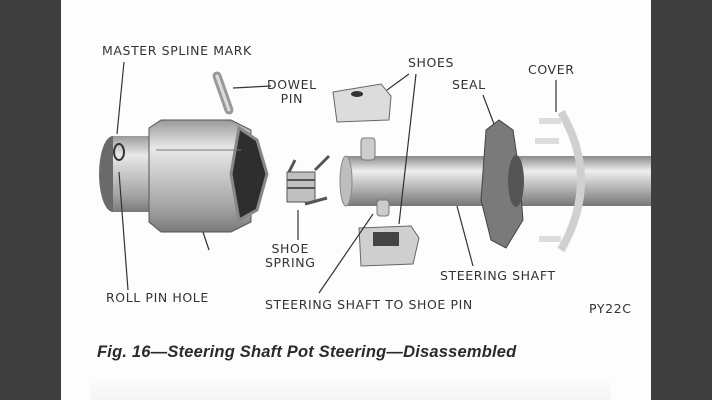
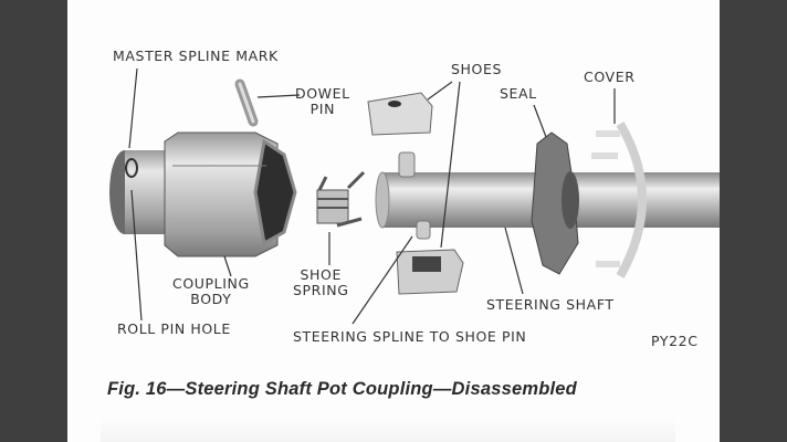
  MASTER SPLINE MARK
  DOWEL
  PIN
  SHOES
  SEAL
  COVER
+ COUPLING
+ BODY
  SHOE
  SPRING
  ROLL PIN HOLE
  STEERING SHAFT
- STEERING SHAFT TO SHOE PIN
+ STEERING SPLINE TO SHOE PIN
  PY22C
- Fig. 16—Steering Shaft Pot Steering—Disassembled
+ Fig. 16—Steering Shaft Pot Coupling—Disassembled
